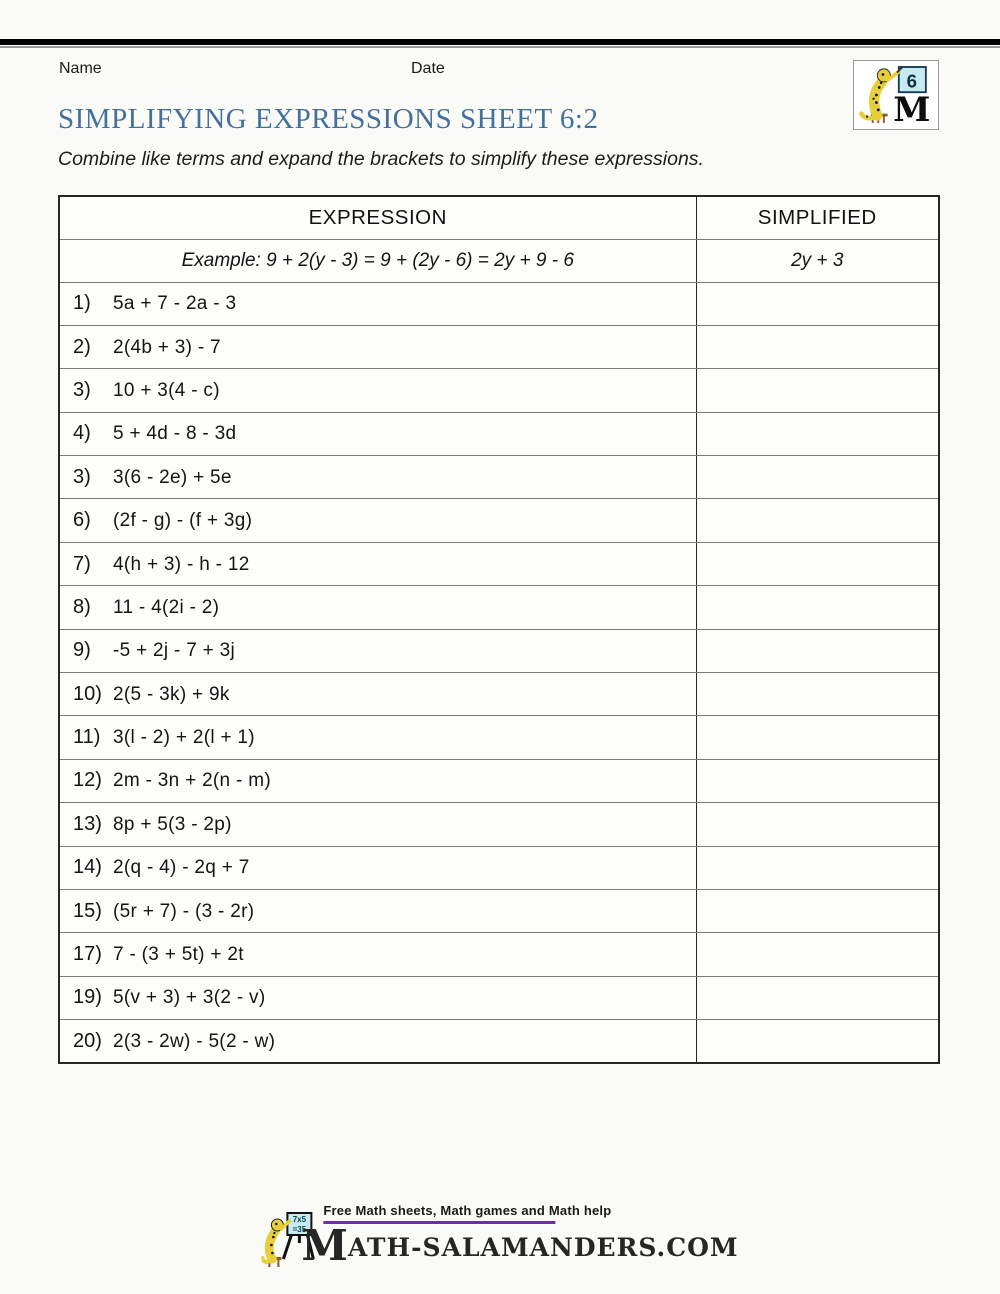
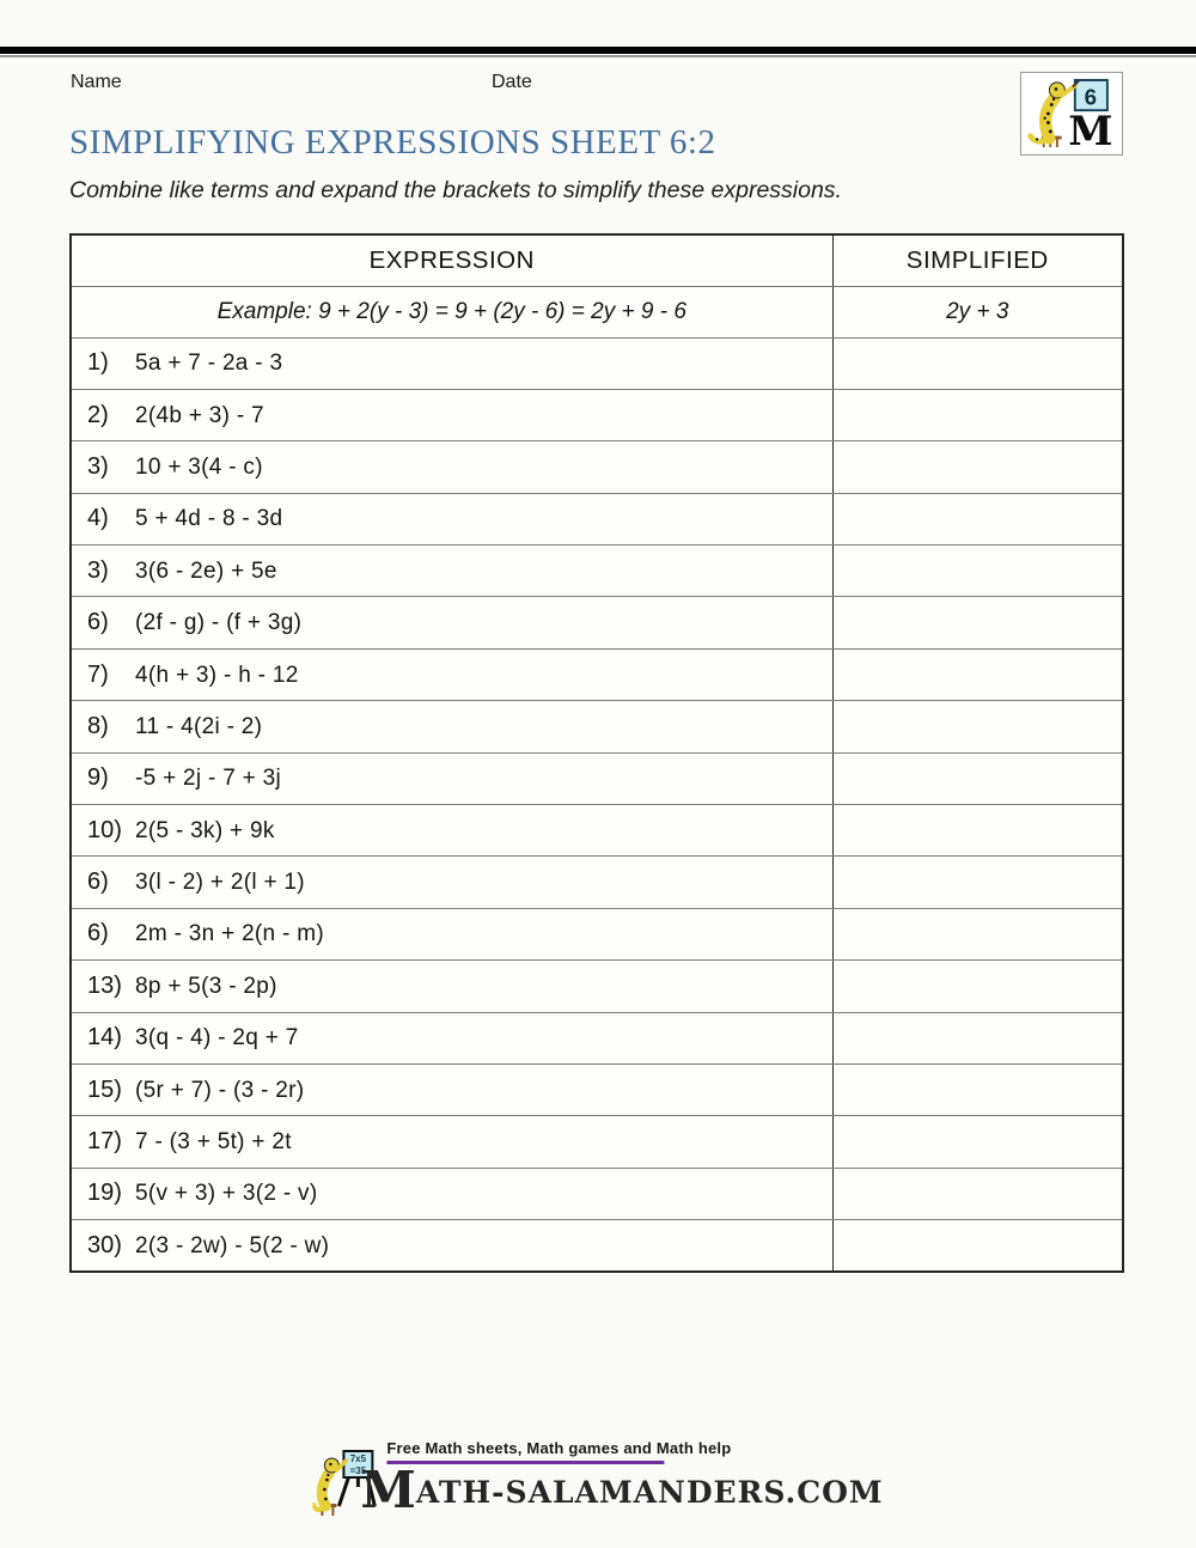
  Name
  Date
  M
  6
  SIMPLIFYING EXPRESSIONS SHEET 6:2
  Combine like terms and expand the brackets to simplify these expressions.
  EXPRESSION	SIMPLIFIED
  Example: 9 + 2(y - 3) = 9 + (2y - 6) = 2y + 9 - 6	2y + 3
  1) 5a + 7 - 2a - 3
  2) 2(4b + 3) - 7
  3) 10 + 3(4 - c)
  4) 5 + 4d - 8 - 3d
  3) 3(6 - 2e) + 5e
  6) (2f - g) - (f + 3g)
  7) 4(h + 3) - h - 12
  8) 11 - 4(2i - 2)
  9) -5 + 2j - 7 + 3j
  10) 2(5 - 3k) + 9k
- 11) 3(l - 2) + 2(l + 1)
+ 6) 3(l - 2) + 2(l + 1)
- 12) 2m - 3n + 2(n - m)
+ 6) 2m - 3n + 2(n - m)
  13) 8p + 5(3 - 2p)
- 14) 2(q - 4) - 2q + 7
+ 14) 3(q - 4) - 2q + 7
  15) (5r + 7) - (3 - 2r)
  17) 7 - (3 + 5t) + 2t
  19) 5(v + 3) + 3(2 - v)
- 20) 2(3 - 2w) - 5(2 - w)
+ 30) 2(3 - 2w) - 5(2 - w)
  7x5
  =35
  Free Math sheets, Math games and Math help
  MATH-SALAMANDERS.COM
